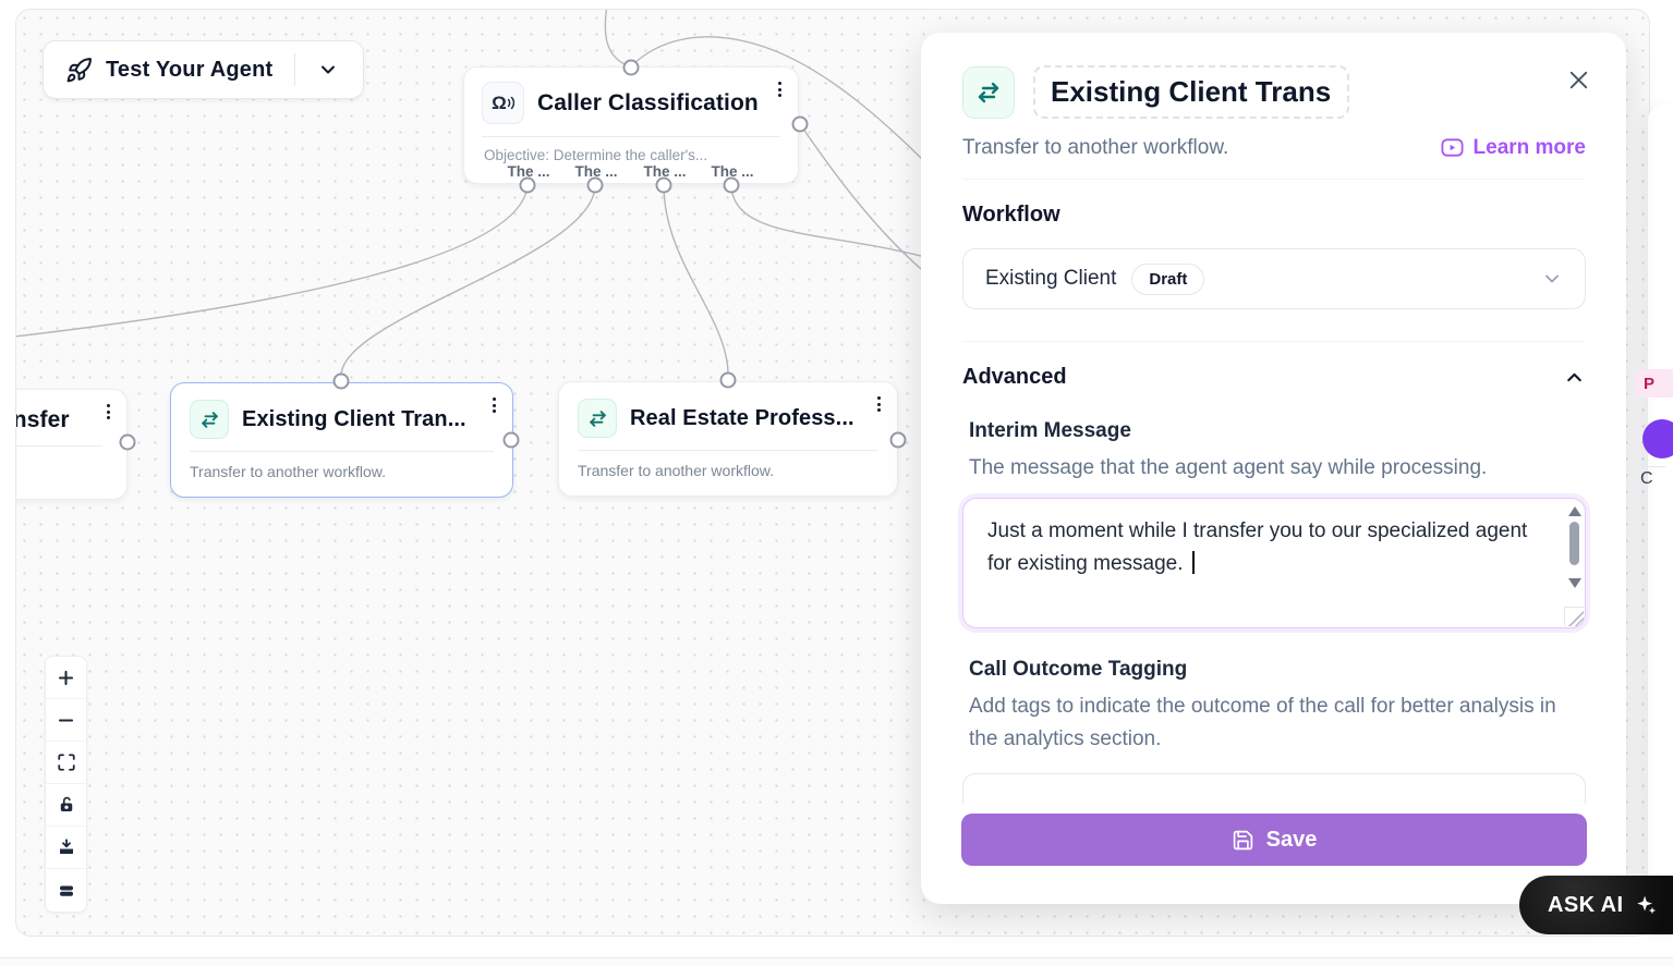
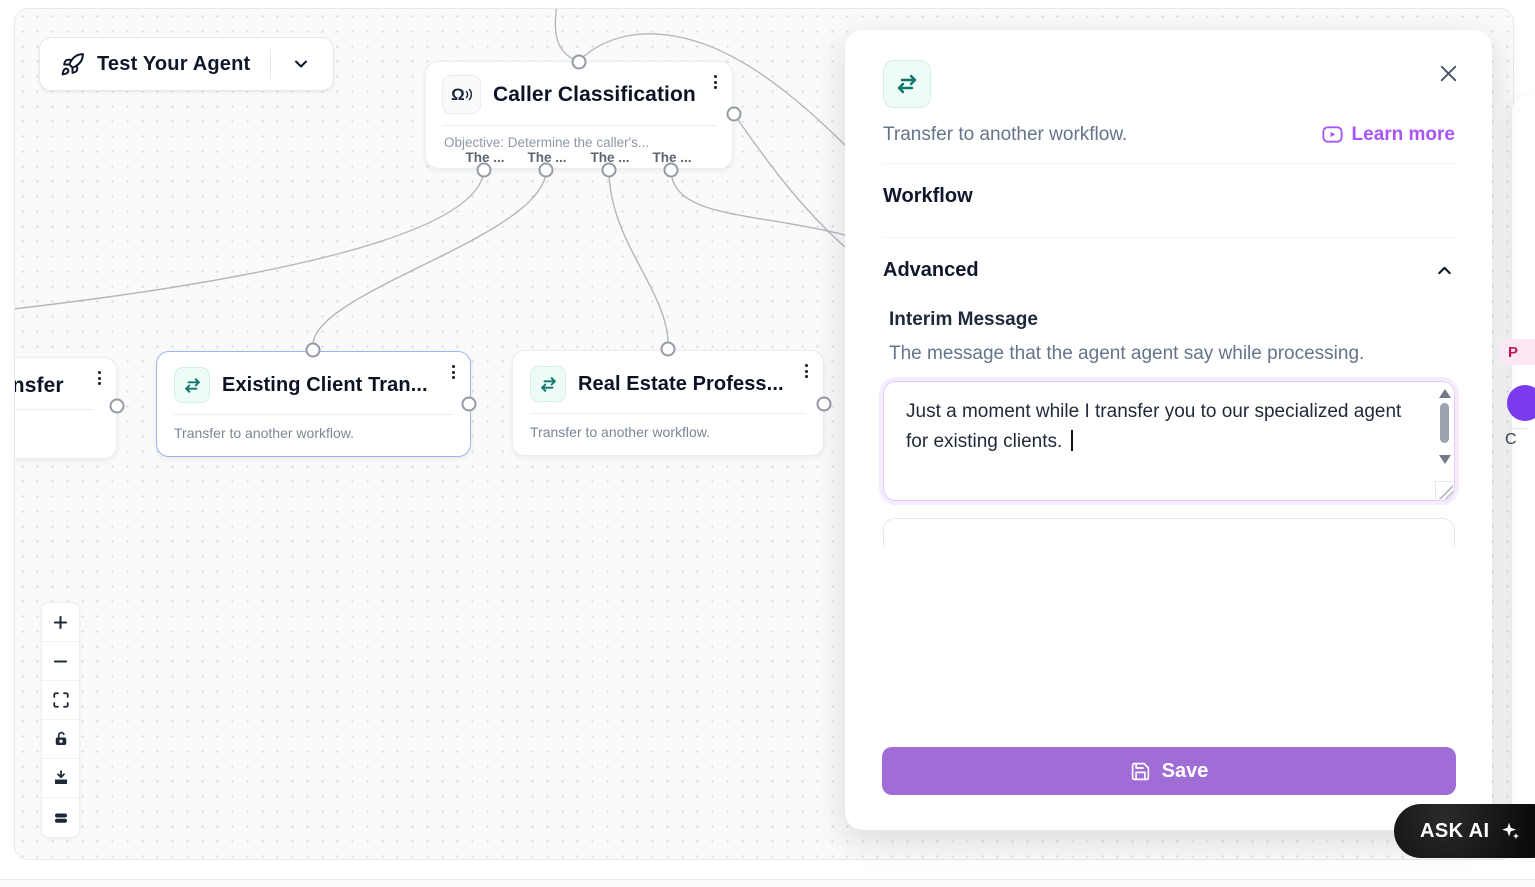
  Test Your Agent
  Ω
  Caller Classification
  Objective: Determine the caller's...
  The ...
  The ...
  The ...
  The ...
  nsfer
  Existing Client Tran...
  Transfer to another workflow.
  Real Estate Profess...
  Transfer to another workflow.
- Existing Client Trans
  Transfer to another workflow.
  Learn more
  Workflow
- Existing Client
- Draft
  Advanced
  Interim Message
  The message that the agent agent say while processing.
- Just a moment while I transfer you to our specialized agent for existing message.
+ Just a moment while I transfer you to our specialized agent for existing clients.
- Call Outcome Tagging
- Add tags to indicate the outcome of the call for better analysis in the analytics section.
  Save
  P
  C
  ASK AI
